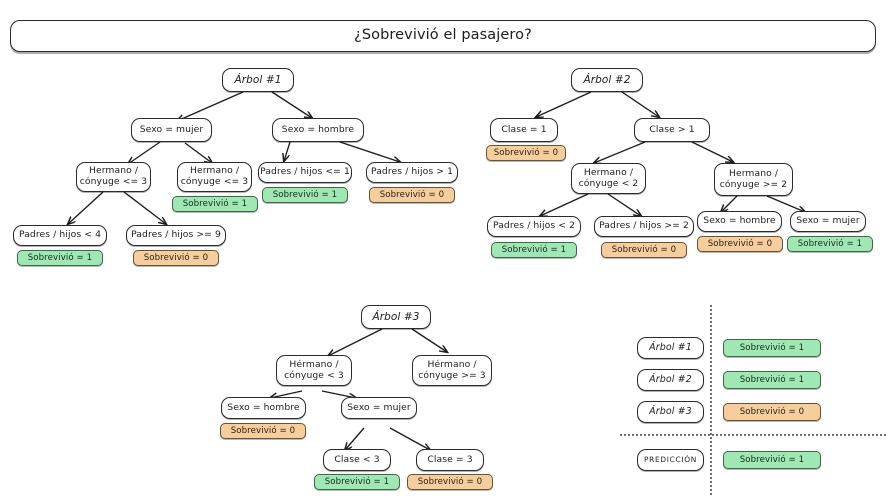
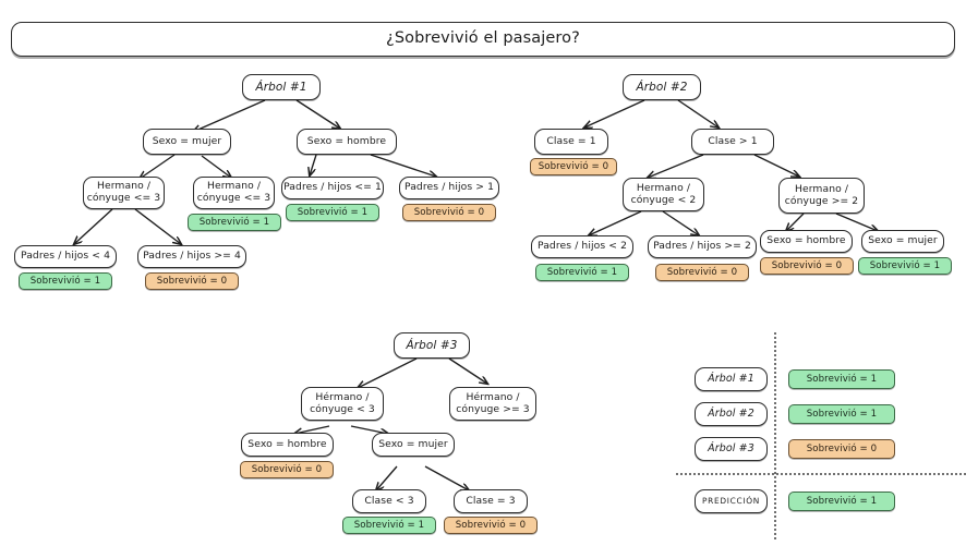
  ¿Sobrevivió el pasajero?
  Árbol #1
  Sexo = mujer
  Sexo = hombre
  Hermano /
  cónyuge <= 3
  Hermano /
  cónyuge <= 3
  Sobrevivió = 1
  Padres / hijos <= 1
  Sobrevivió = 1
  Padres / hijos > 1
  Sobrevivió = 0
  Padres / hijos < 4
  Sobrevivió = 1
- Padres / hijos >= 9
+ Padres / hijos >= 4
  Sobrevivió = 0
  Árbol #2
  Clase = 1
  Sobrevivió = 0
  Clase > 1
  Hermano /
  cónyuge < 2
  Hermano /
  cónyuge >= 2
  Padres / hijos < 2
  Sobrevivió = 1
  Padres / hijos >= 2
  Sobrevivió = 0
  Sexo = hombre
  Sobrevivió = 0
  Sexo = mujer
  Sobrevivió = 1
  Árbol #3
  Hérmano /
  cónyuge < 3
  Hérmano /
  cónyuge >= 3
  Sexo = hombre
  Sobrevivió = 0
  Sexo = mujer
  Clase < 3
  Sobrevivió = 1
  Clase = 3
  Sobrevivió = 0
  Árbol #1
  Sobrevivió = 1
  Árbol #2
  Sobrevivió = 1
  Árbol #3
  Sobrevivió = 0
  PREDICCIÓN
  Sobrevivió = 1
